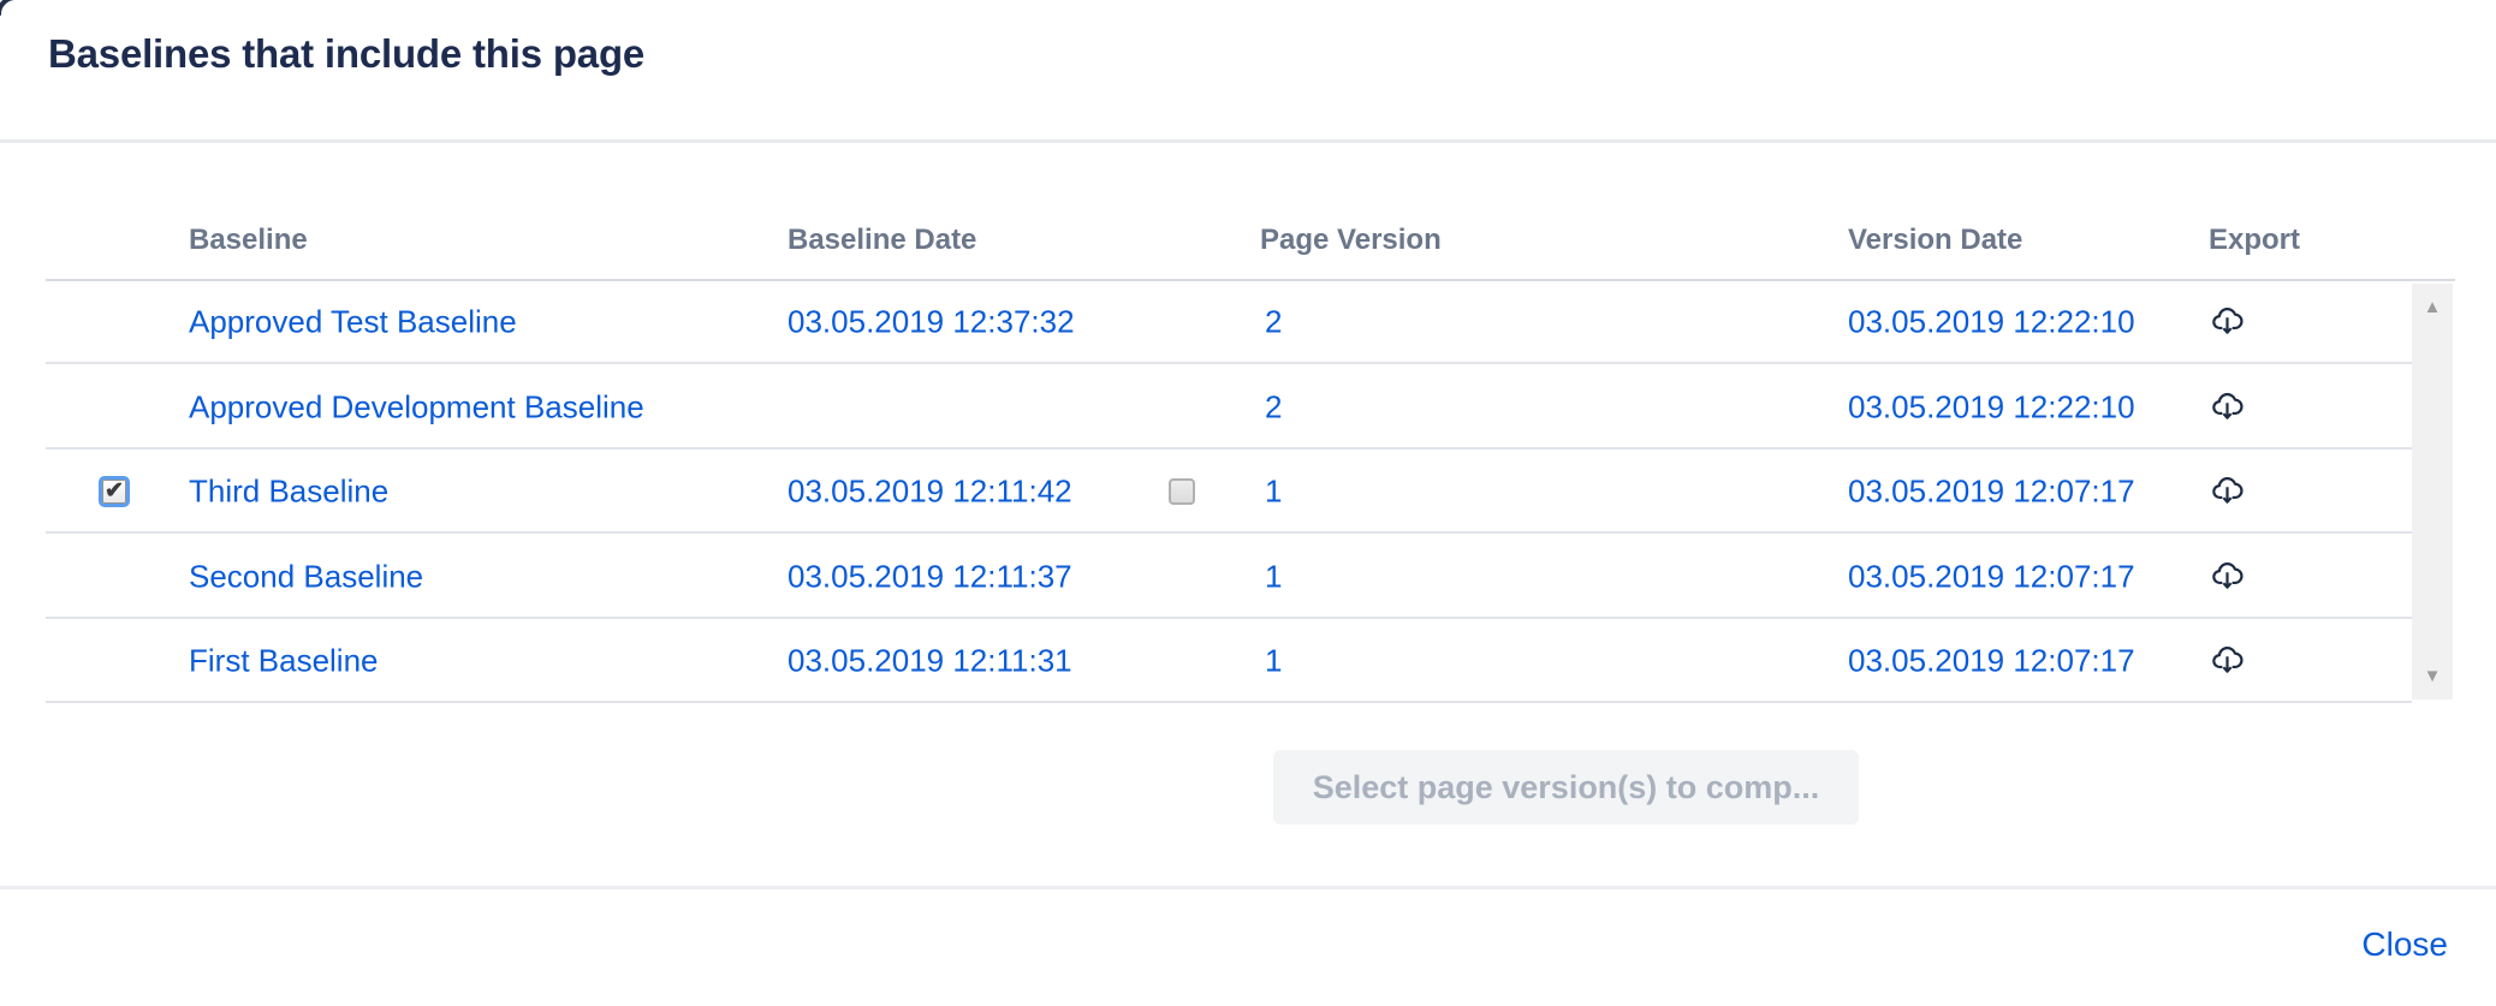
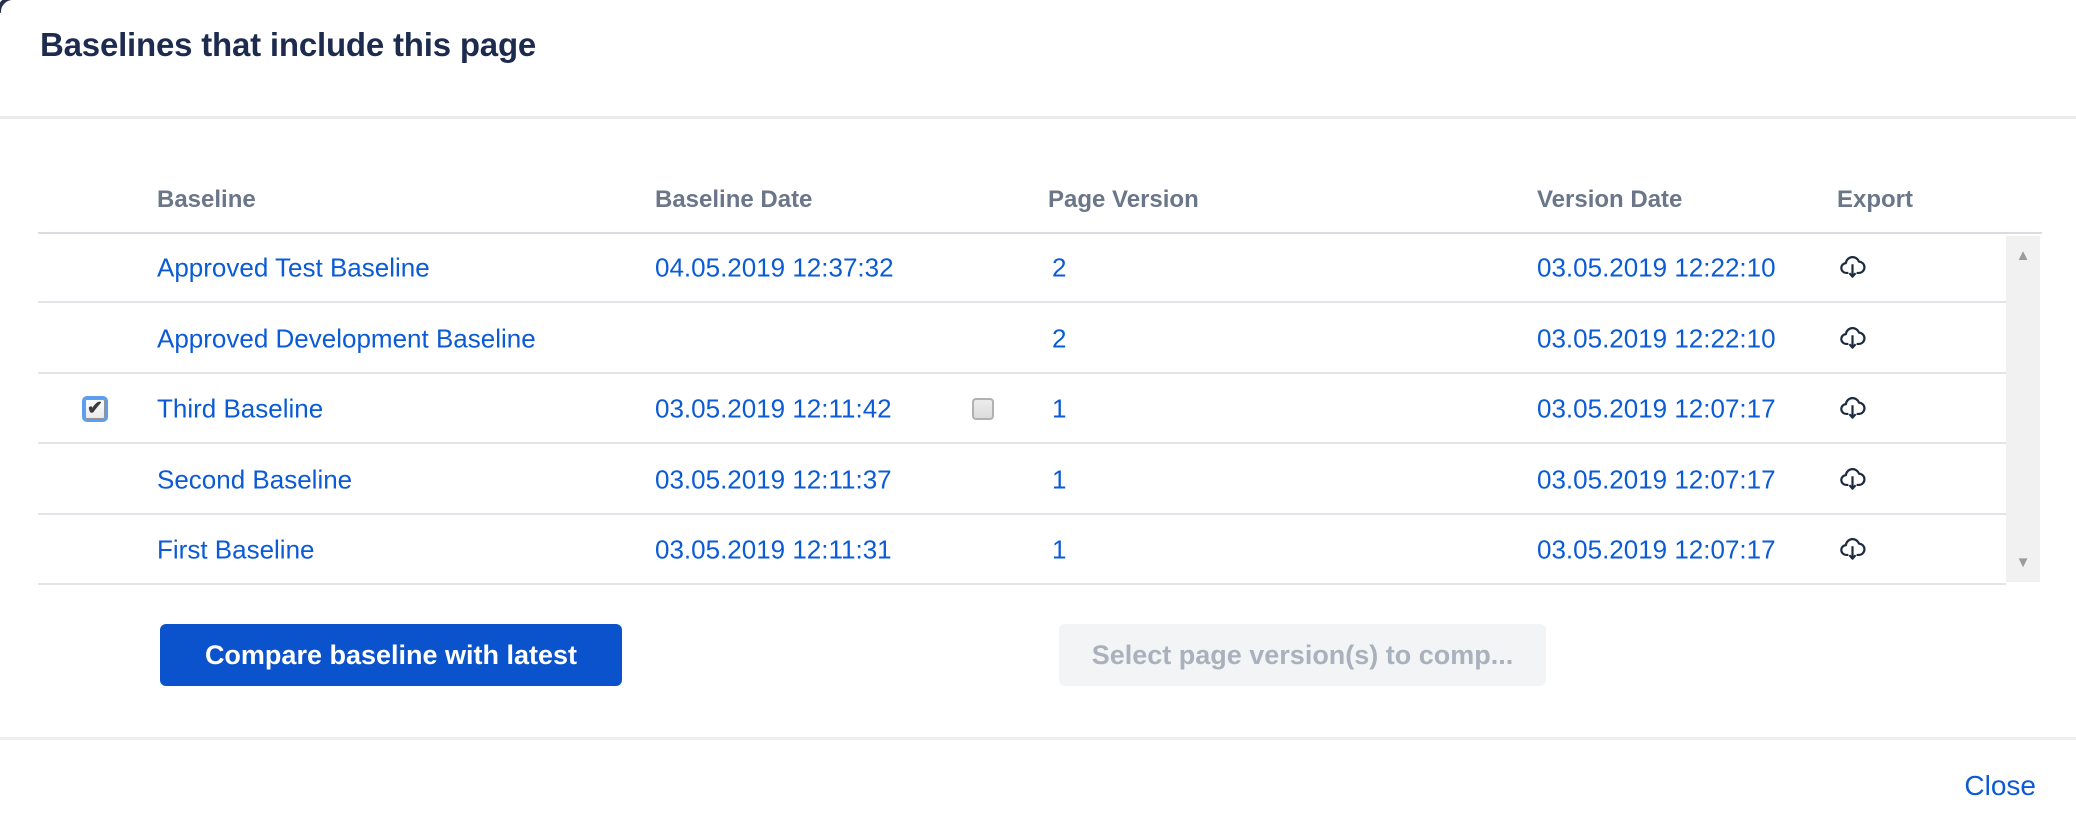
  Baselines that include this page
  Baseline
  Baseline Date
  Page Version
  Version Date
  Export
  Approved Test Baseline
- 03.05.2019 12:37:32
+ 04.05.2019 12:37:32
  2
  03.05.2019 12:22:10
  Approved Development Baseline
  2
  03.05.2019 12:22:10
  ✔
  Third Baseline
  03.05.2019 12:11:42
  1
  03.05.2019 12:07:17
  Second Baseline
  03.05.2019 12:11:37
  1
  03.05.2019 12:07:17
  First Baseline
  03.05.2019 12:11:31
  1
  03.05.2019 12:07:17
  ▲
  ▼
+ Compare baseline with latest
  Select page version(s) to comp...
  Close
